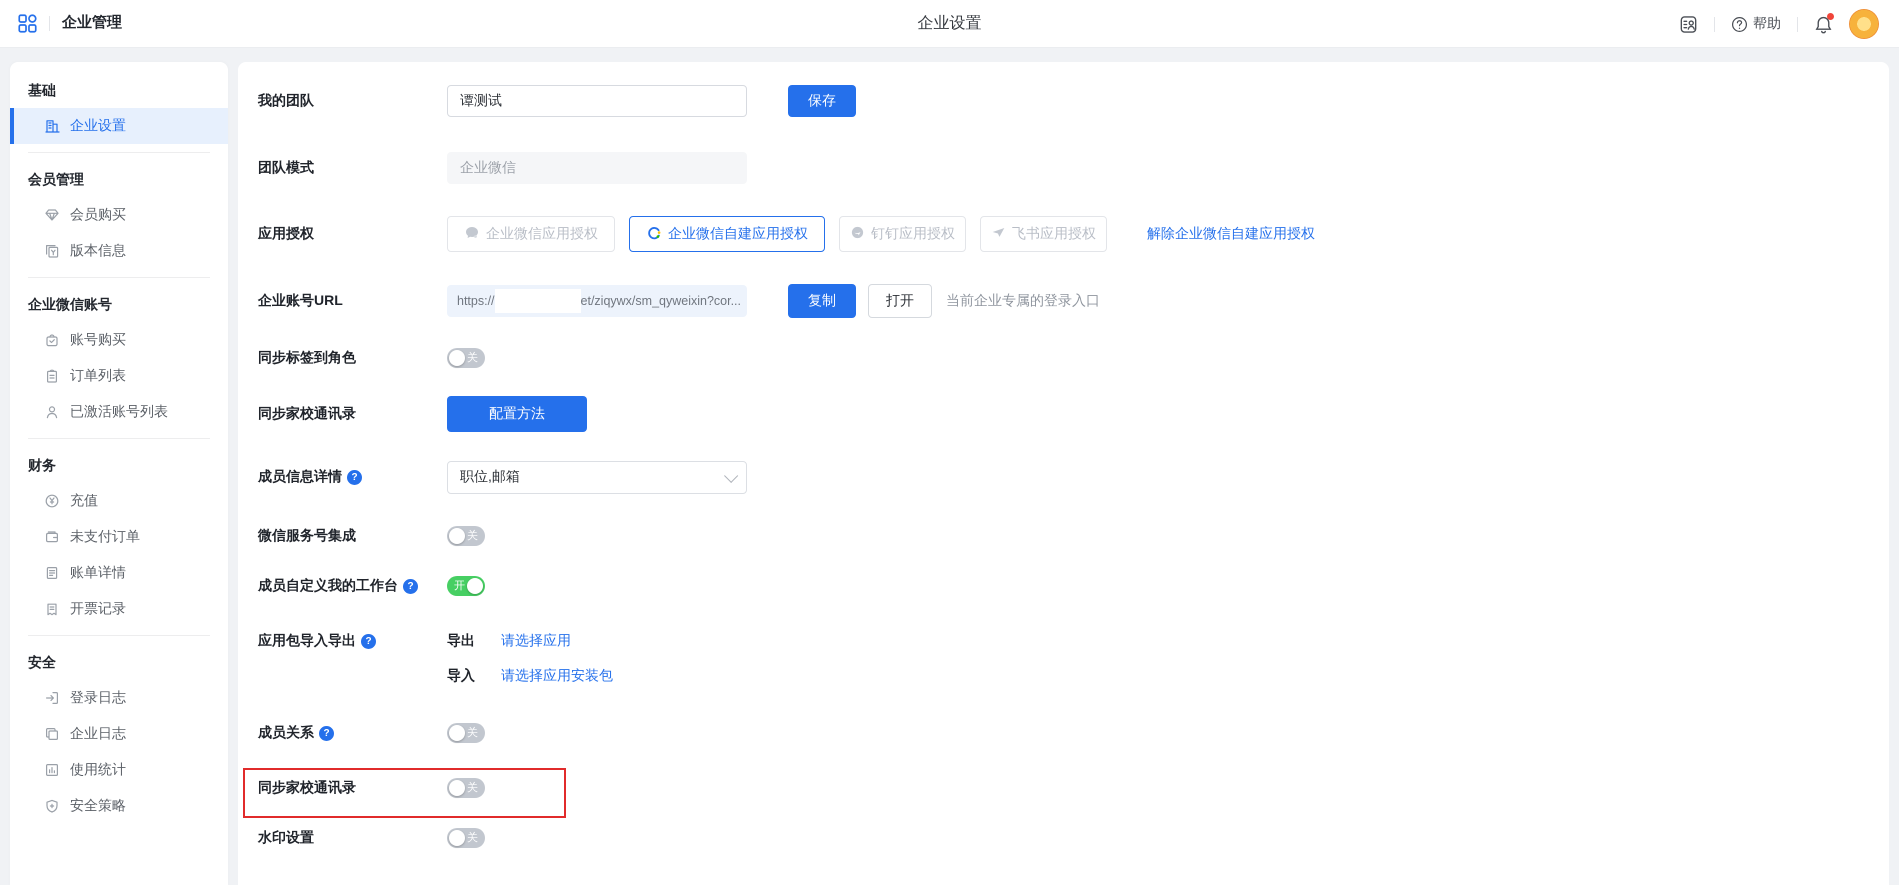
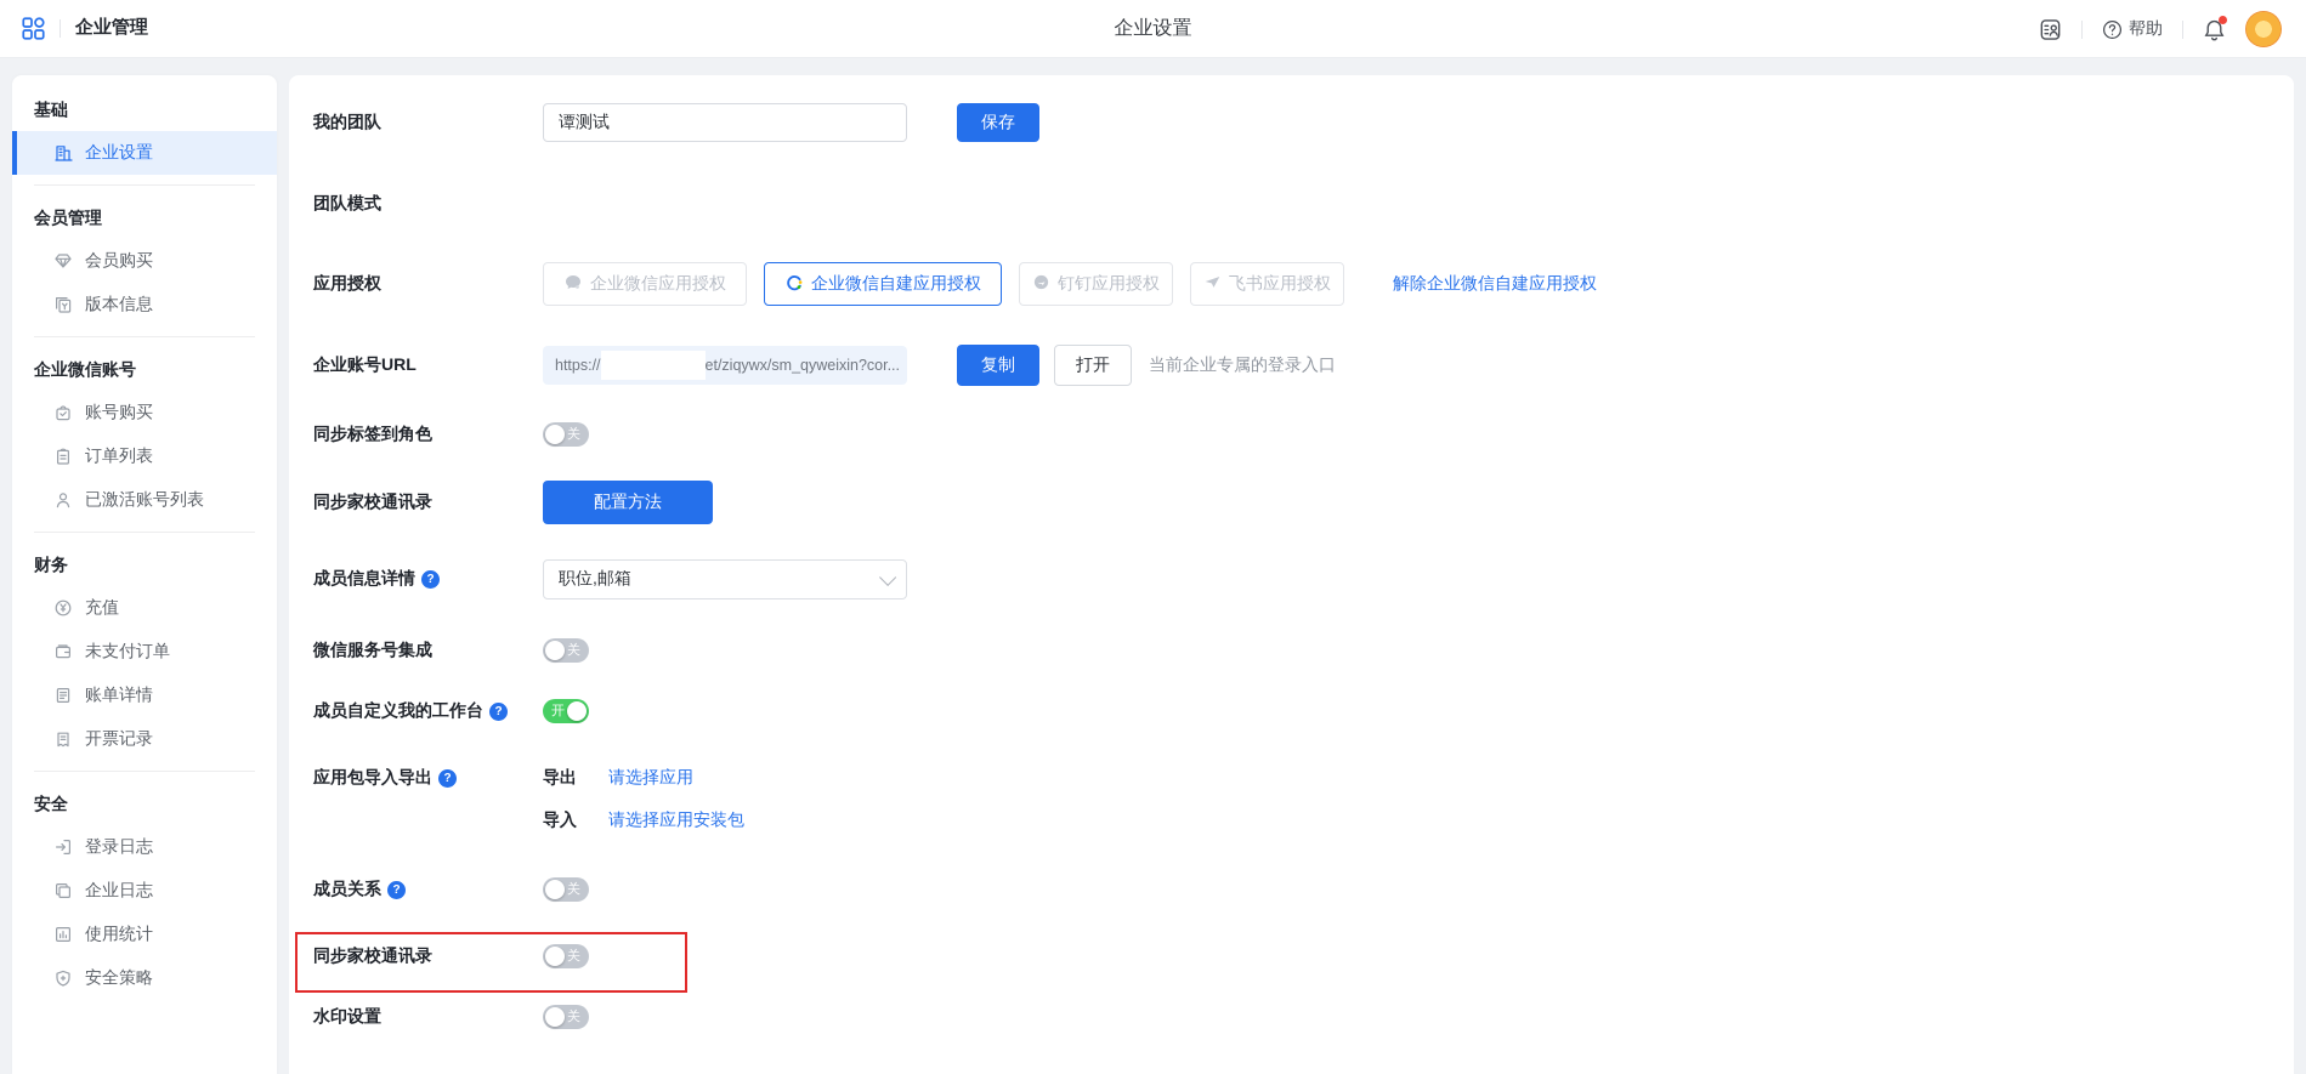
  企业管理
  企业设置
  帮助
  基础
  企业设置
  会员管理
  会员购买
  版本信息
  企业微信账号
  账号购买
  订单列表
  已激活账号列表
  财务
  充值
  未支付订单
  账单详情
  开票记录
  安全
  登录日志
  企业日志
  使用统计
  安全策略
  我的团队
  谭测试
  保存
  团队模式
- 企业微信
  应用授权
  企业微信应用授权
  企业微信自建应用授权
  钉钉应用授权
  飞书应用授权
  解除企业微信自建应用授权
  企业账号URL
  https://
  et/ziqywx/sm_qyweixin?cor...
  复制
  打开
  当前企业专属的登录入口
  同步标签到角色
  关
  同步家校通讯录
  配置方法
  成员信息详情
  ?
  职位,邮箱
  微信服务号集成
  关
  成员自定义我的工作台
  ?
  开
  应用包导入导出
  ?
  导出
  请选择应用
  导入
  请选择应用安装包
  成员关系
  ?
  关
  同步家校通讯录
  关
  水印设置
  关
